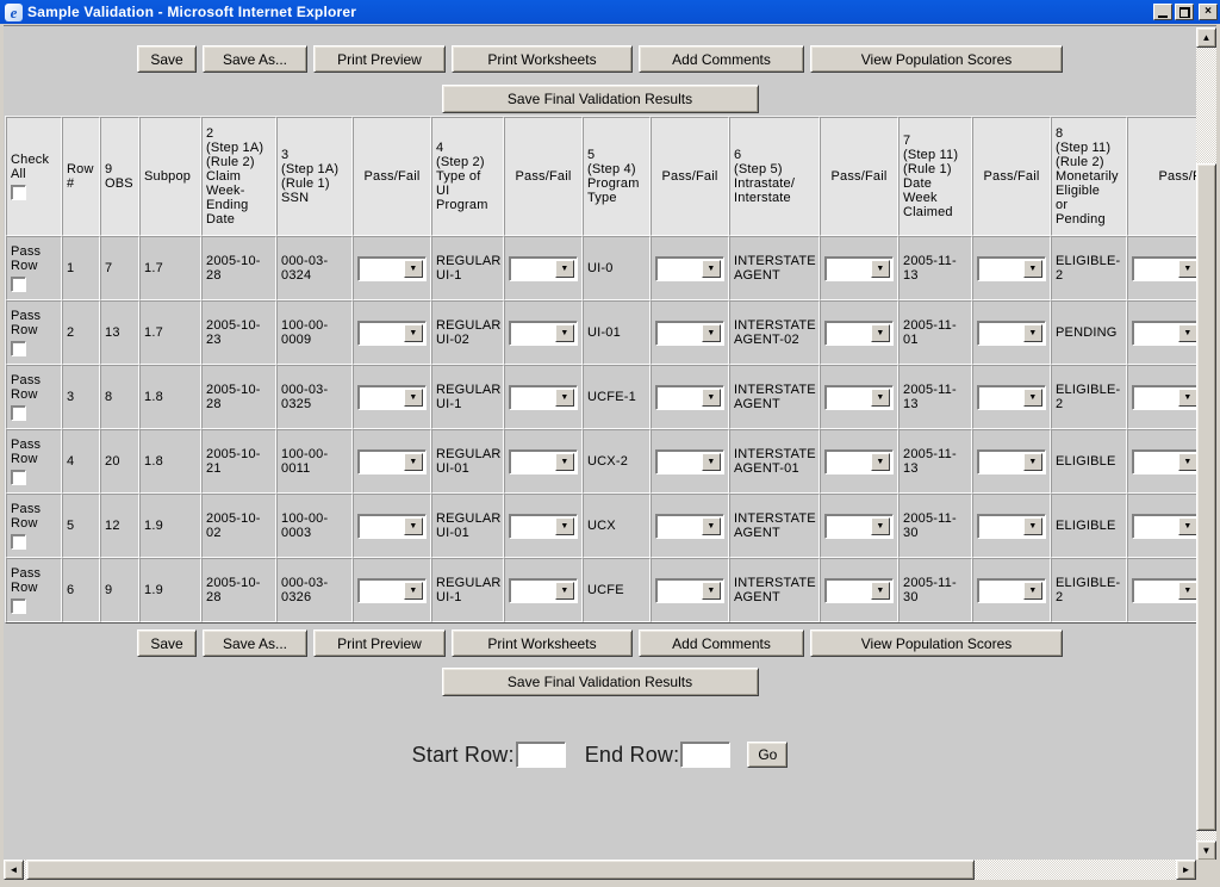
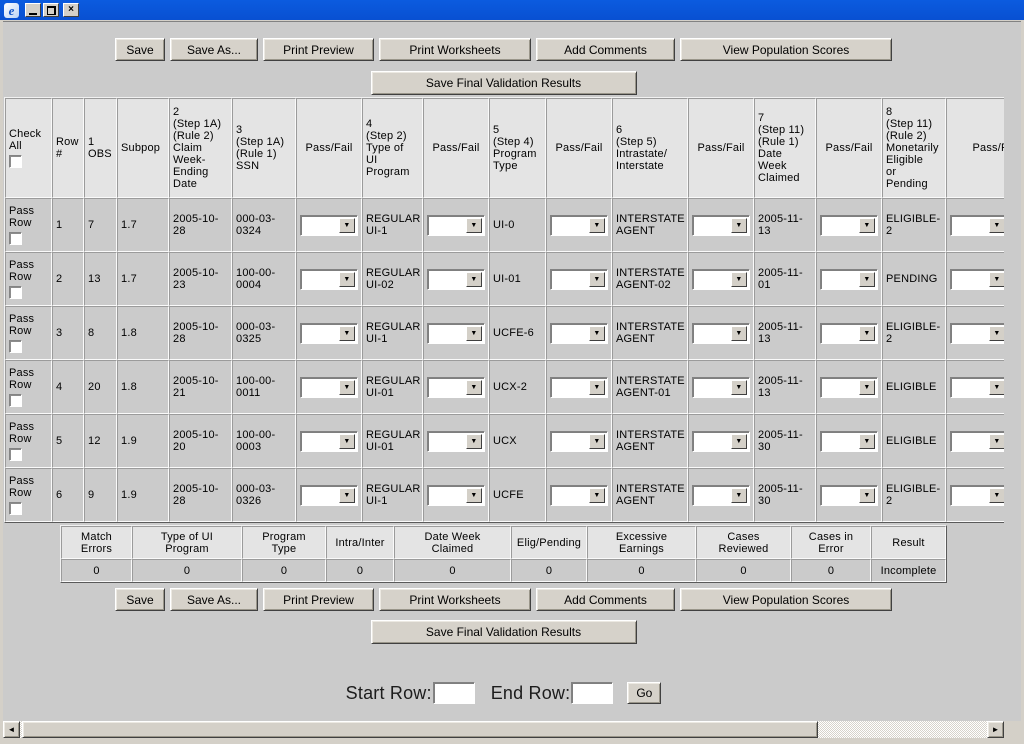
  e
- Sample Validation - Microsoft Internet Explorer
  ×
  Save
  Save As...
  Print Preview
  Print Worksheets
  Add Comments
  View Population Scores
  Save Final Validation Results
- Check All	Row #	9 OBS	Subpop	2 (Step 1A) (Rule 2) Claim Week- Ending Date	3 (Step 1A) (Rule 1) SSN	Pass/Fail	4 (Step 2) Type of UI Program	Pass/Fail	5 (Step 4) Program Type	Pass/Fail	6 (Step 5) Intrastate/ Interstate	Pass/Fail	7 (Step 11) (Rule 1) Date Week Claimed	Pass/Fail	8 (Step 11) (Rule 2) Monetarily Eligible or Pending	Pass/
+ Check All	Row #	1 OBS	Subpop	2 (Step 1A) (Rule 2) Claim Week- Ending Date	3 (Step 1A) (Rule 1) SSN	Pass/Fail	4 (Step 2) Type of UI Program	Pass/Fail	5 (Step 4) Program Type	Pass/Fail	6 (Step 5) Intrastate/ Interstate	Pass/Fail	7 (Step 11) (Rule 1) Date Week Claimed	Pass/Fail	8 (Step 11) (Rule 2) Monetarily Eligible or Pending	Pass/
  Pass Row	1	7	1.7	2005-10-28	000-03-0324		REGULAR UI-1		UI-0		INTERSTATE AGENT		2005-11-13		ELIGIBLE-2
- Pass Row	2	13	1.7	2005-10-23	100-00-0009		REGULAR UI-02		UI-01		INTERSTATE AGENT-02		2005-11-01		PENDING
+ Pass Row	2	13	1.7	2005-10-23	100-00-0004		REGULAR UI-02		UI-01		INTERSTATE AGENT-02		2005-11-01		PENDING
- Pass Row	3	8	1.8	2005-10-28	000-03-0325		REGULAR UI-1		UCFE-1		INTERSTATE AGENT		2005-11-13		ELIGIBLE-2
+ Pass Row	3	8	1.8	2005-10-28	000-03-0325		REGULAR UI-1		UCFE-6		INTERSTATE AGENT		2005-11-13		ELIGIBLE-2
  Pass Row	4	20	1.8	2005-10-21	100-00-0011		REGULAR UI-01		UCX-2		INTERSTATE AGENT-01		2005-11-13		ELIGIBLE
- Pass Row	5	12	1.9	2005-10-02	100-00-0003		REGULAR UI-01		UCX		INTERSTATE AGENT		2005-11-30		ELIGIBLE
+ Pass Row	5	12	1.9	2005-10-20	100-00-0003		REGULAR UI-01		UCX		INTERSTATE AGENT		2005-11-30		ELIGIBLE
  Pass Row	6	9	1.9	2005-10-28	000-03-0326		REGULAR UI-1		UCFE		INTERSTATE AGENT		2005-11-30		ELIGIBLE-2
+ Match Errors	Type of UI Program	Program Type	Intra/Inter	Date Week Claimed	Elig/Pending	Excessive Earnings	Cases Reviewed	Cases in Error	Result
+ 0	0	0	0	0	0	0	0	0	Incomplete
  Save
  Save As...
  Print Preview
  Print Worksheets
  Add Comments
  View Population Scores
  Save Final Validation Results
  Start Row:
  End Row:
  Go
- ▲
- ▼
  ◄
  ►
